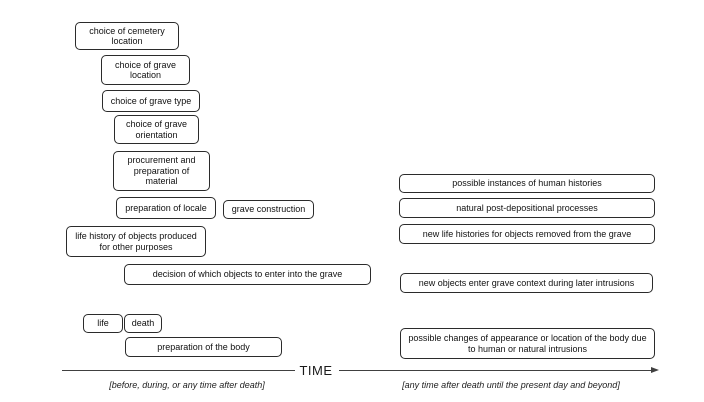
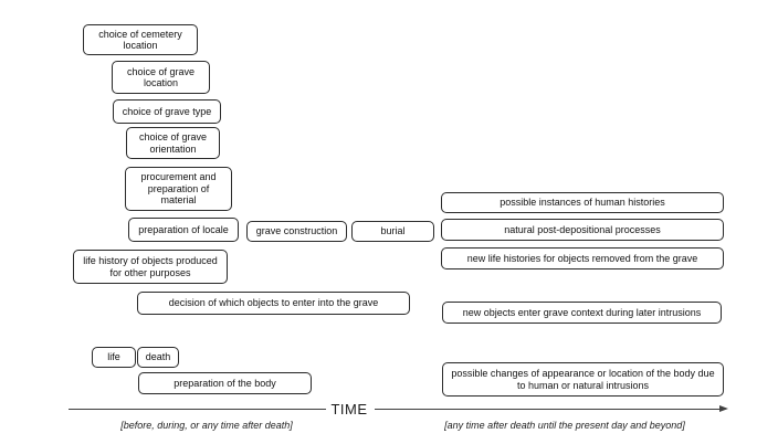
  TIME
  [before, during, or any time after death]
  [any time after death until the present day and beyond]
  choice of cemetery location
  choice of grave location
  choice of grave type
  choice of grave orientation
  procurement and preparation of material
  preparation of locale
  grave construction
+ burial
  possible instances of human histories
  natural post-depositional processes
  new life histories for objects removed from the grave
  life history of objects produced for other purposes
  decision of which objects to enter into the grave
  new objects enter grave context during later intrusions
  life
  death
  preparation of the body
  possible changes of appearance or location of the body due to human or natural intrusions
